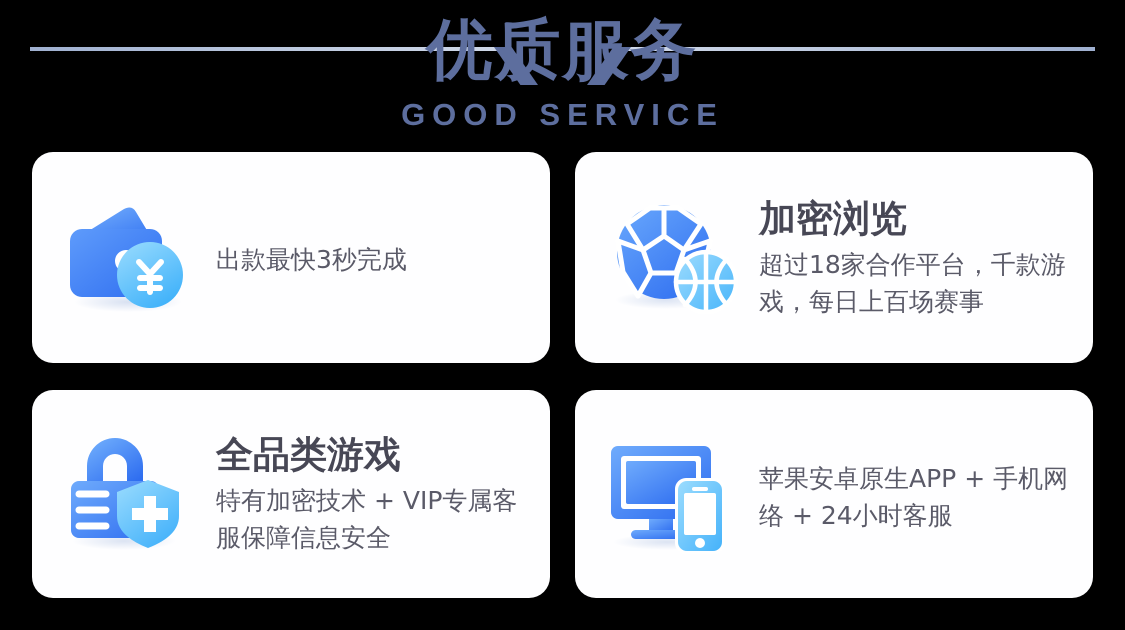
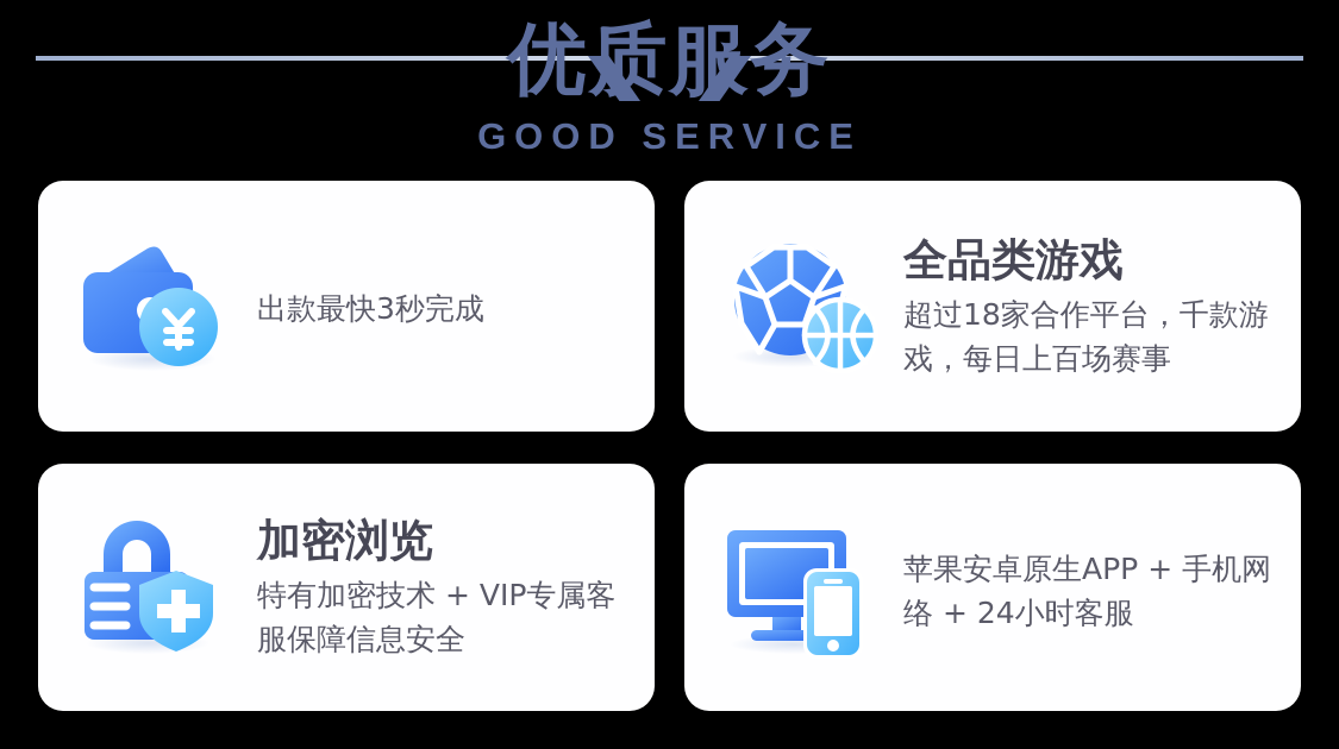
  优质服务
  GOOD SERVICE
  出款最快3秒完成
- 加密浏览
+ 全品类游戏
  超过18家合作平台，千款游戏，每日上百场赛事
- 全品类游戏
+ 加密浏览
  特有加密技术 + VIP专属客服保障信息安全
  苹果安卓原生APP + 手机网络 + 24小时客服
